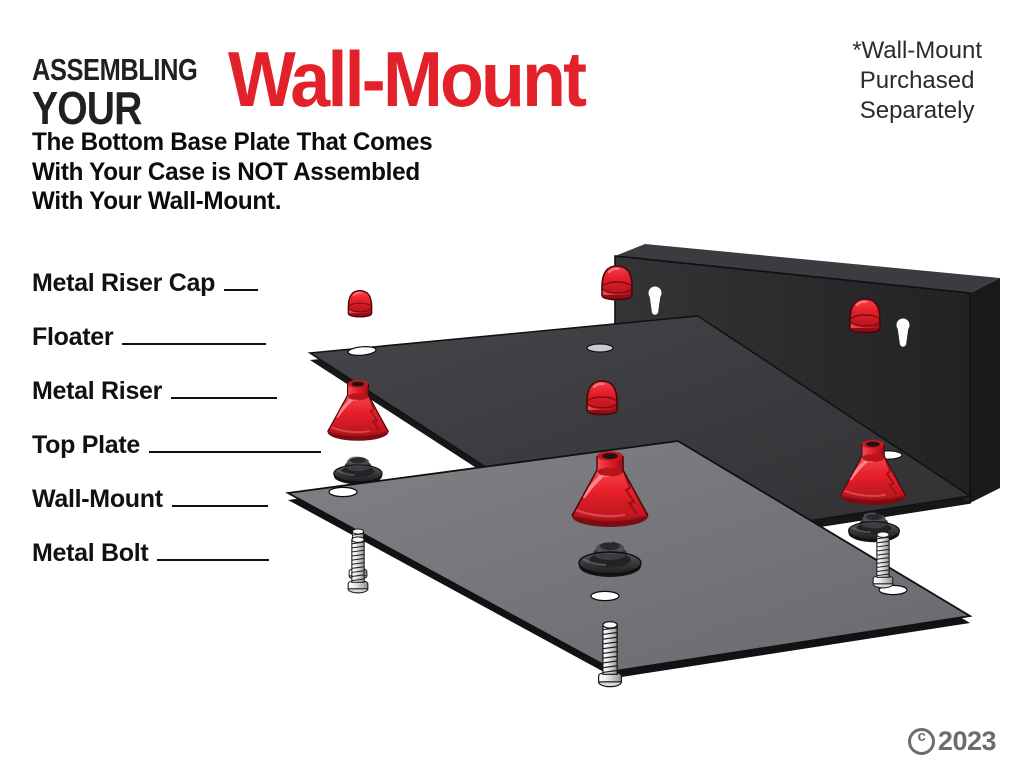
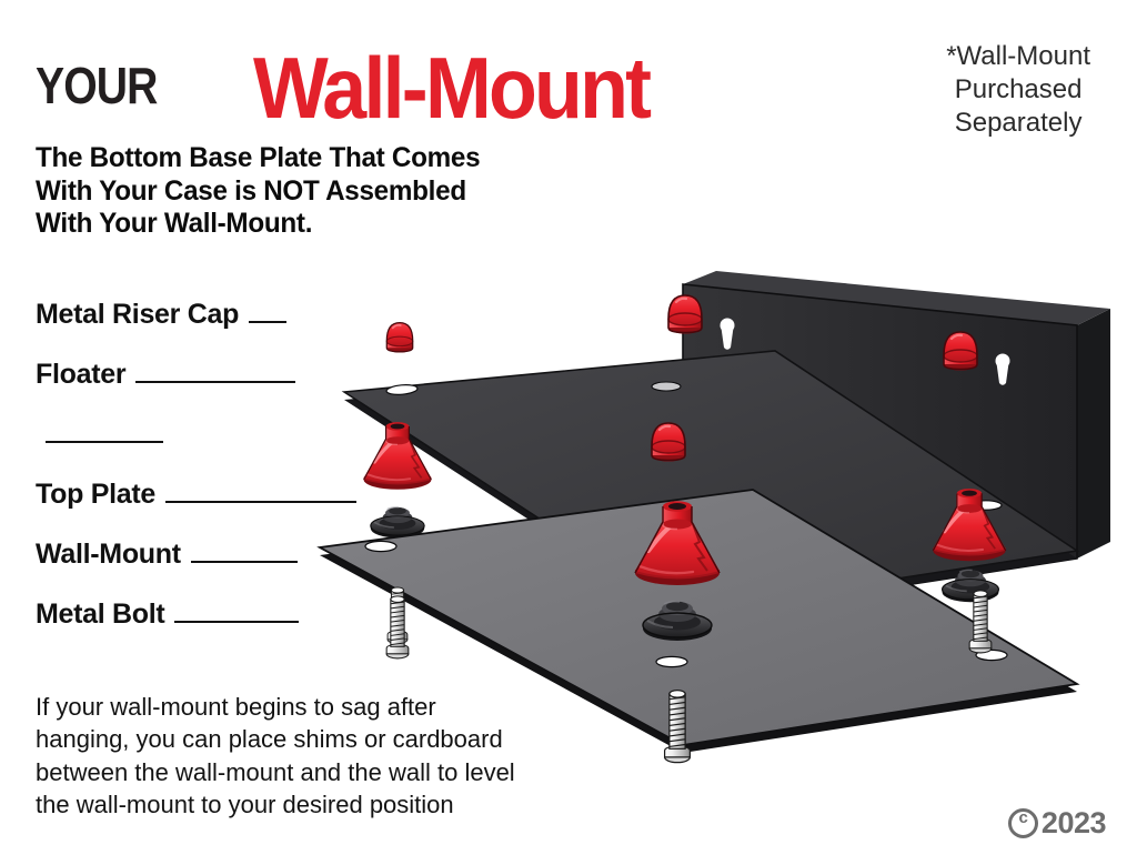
- ASSEMBLING
  YOUR
  Wall-Mount
  The Bottom Base Plate That Comes
  With Your Case is NOT Assembled
  With Your Wall-Mount.
  *Wall-Mount
  Purchased
  Separately
  Metal Riser Cap
  Floater
- Metal Riser
  Top Plate
  Wall-Mount
  Metal Bolt
+ If your wall-mount begins to sag after
+ hanging, you can place shims or cardboard
+ between the wall-mount and the wall to level
+ the wall-mount to your desired position
  2023
